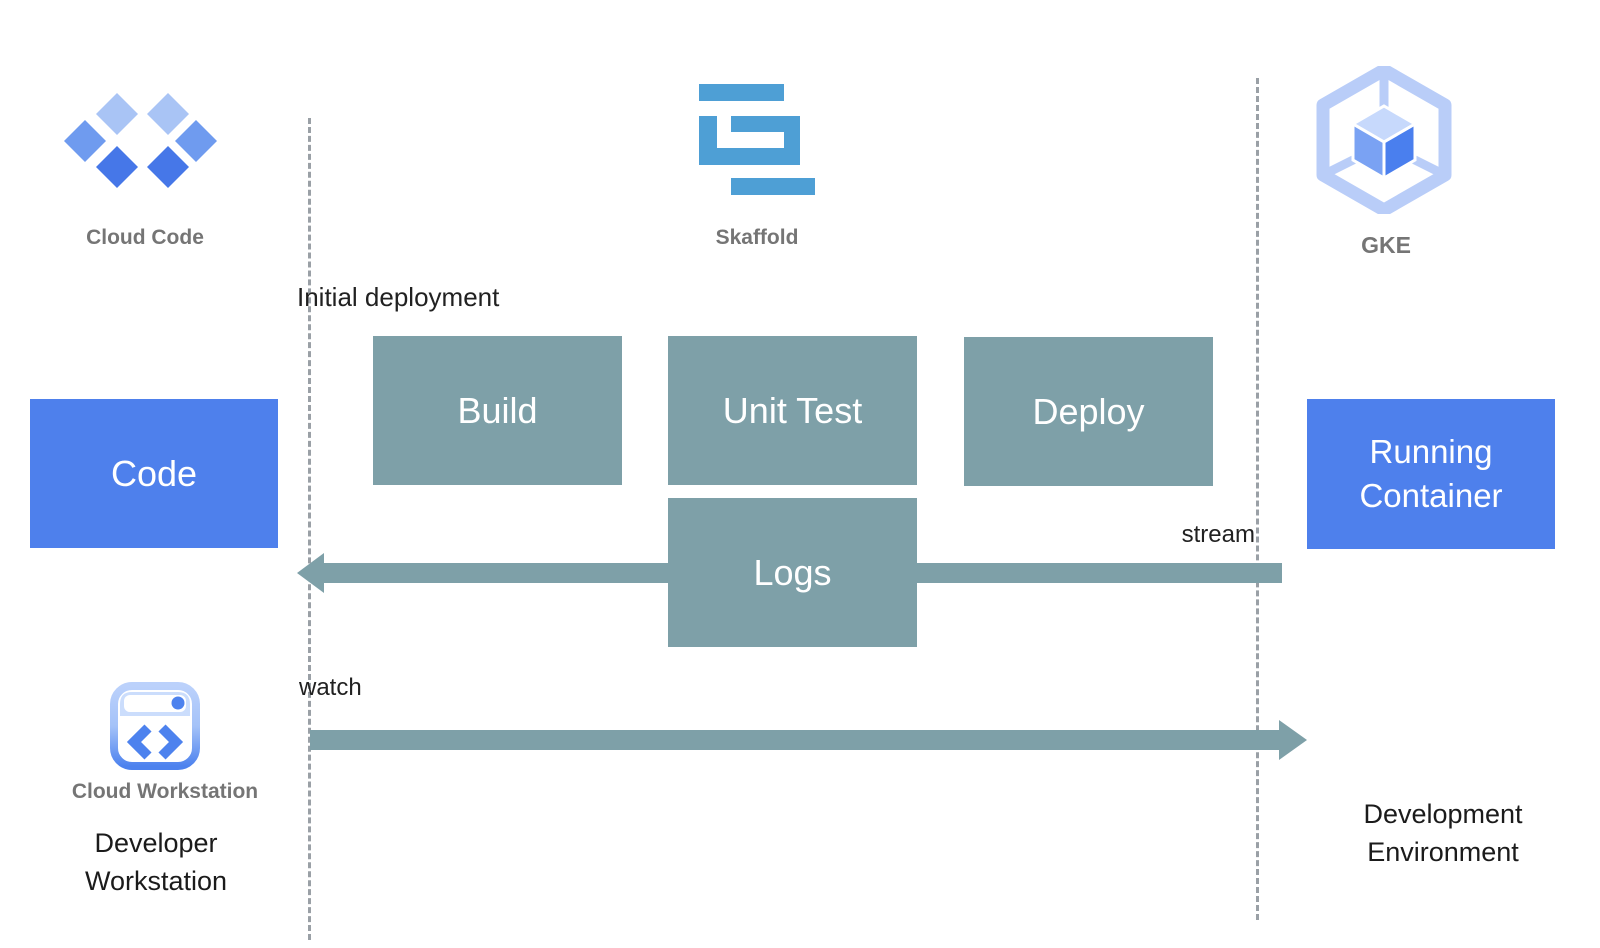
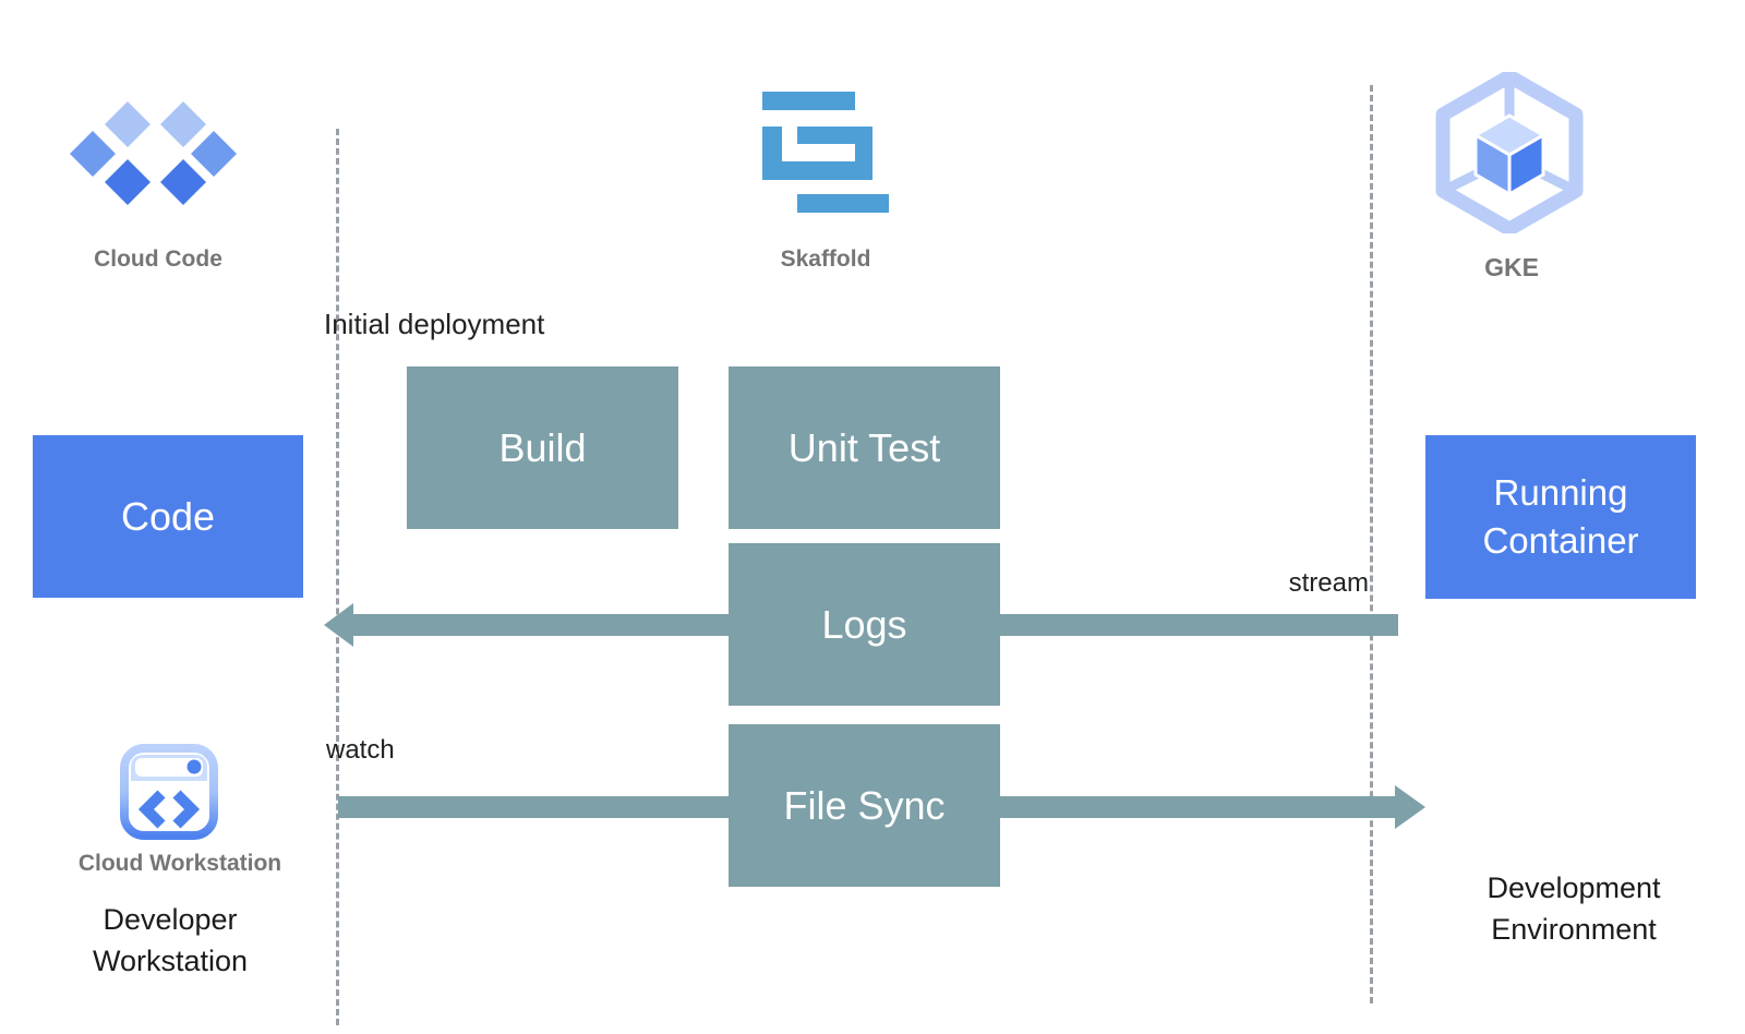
  Cloud Code
  Skaffold
  GKE
  Initial deployment
  stream
  watch
  Code
  Build
  Unit Test
- Deploy
  Logs
+ File Sync
  Running
  Container
  Cloud Workstation
  Developer
  Workstation
  Development
  Environment
